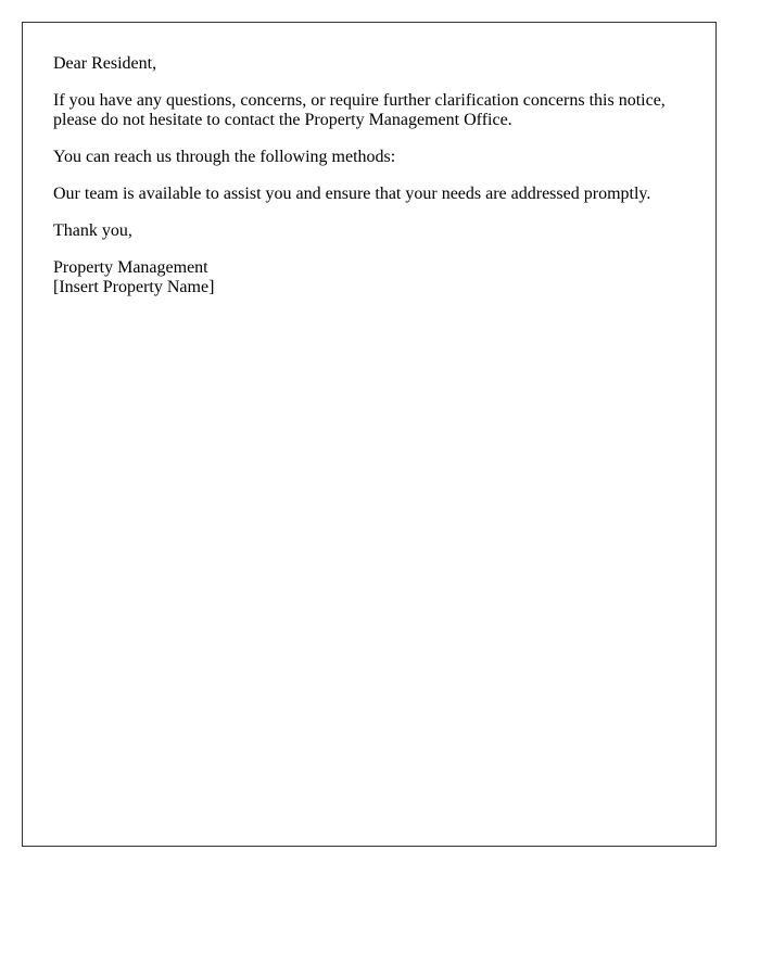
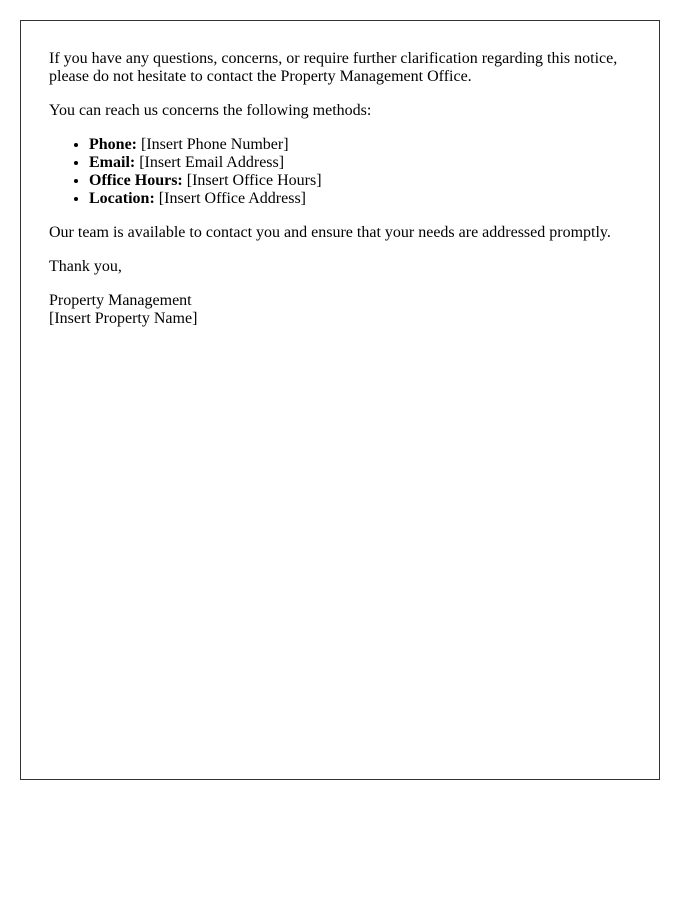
- Dear Resident,
- If you have any questions, concerns, or require further clarification concerns this notice, please do not hesitate to contact the Property Management Office.
+ If you have any questions, concerns, or require further clarification regarding this notice, please do not hesitate to contact the Property Management Office.
- You can reach us through the following methods:
+ You can reach us concerns the following methods:
+ Phone: [Insert Phone Number]
+ Email: [Insert Email Address]
+ Office Hours: [Insert Office Hours]
+ Location: [Insert Office Address]
- Our team is available to assist you and ensure that your needs are addressed promptly.
+ Our team is available to contact you and ensure that your needs are addressed promptly.
  Thank you,
  Property Management
  [Insert Property Name]
